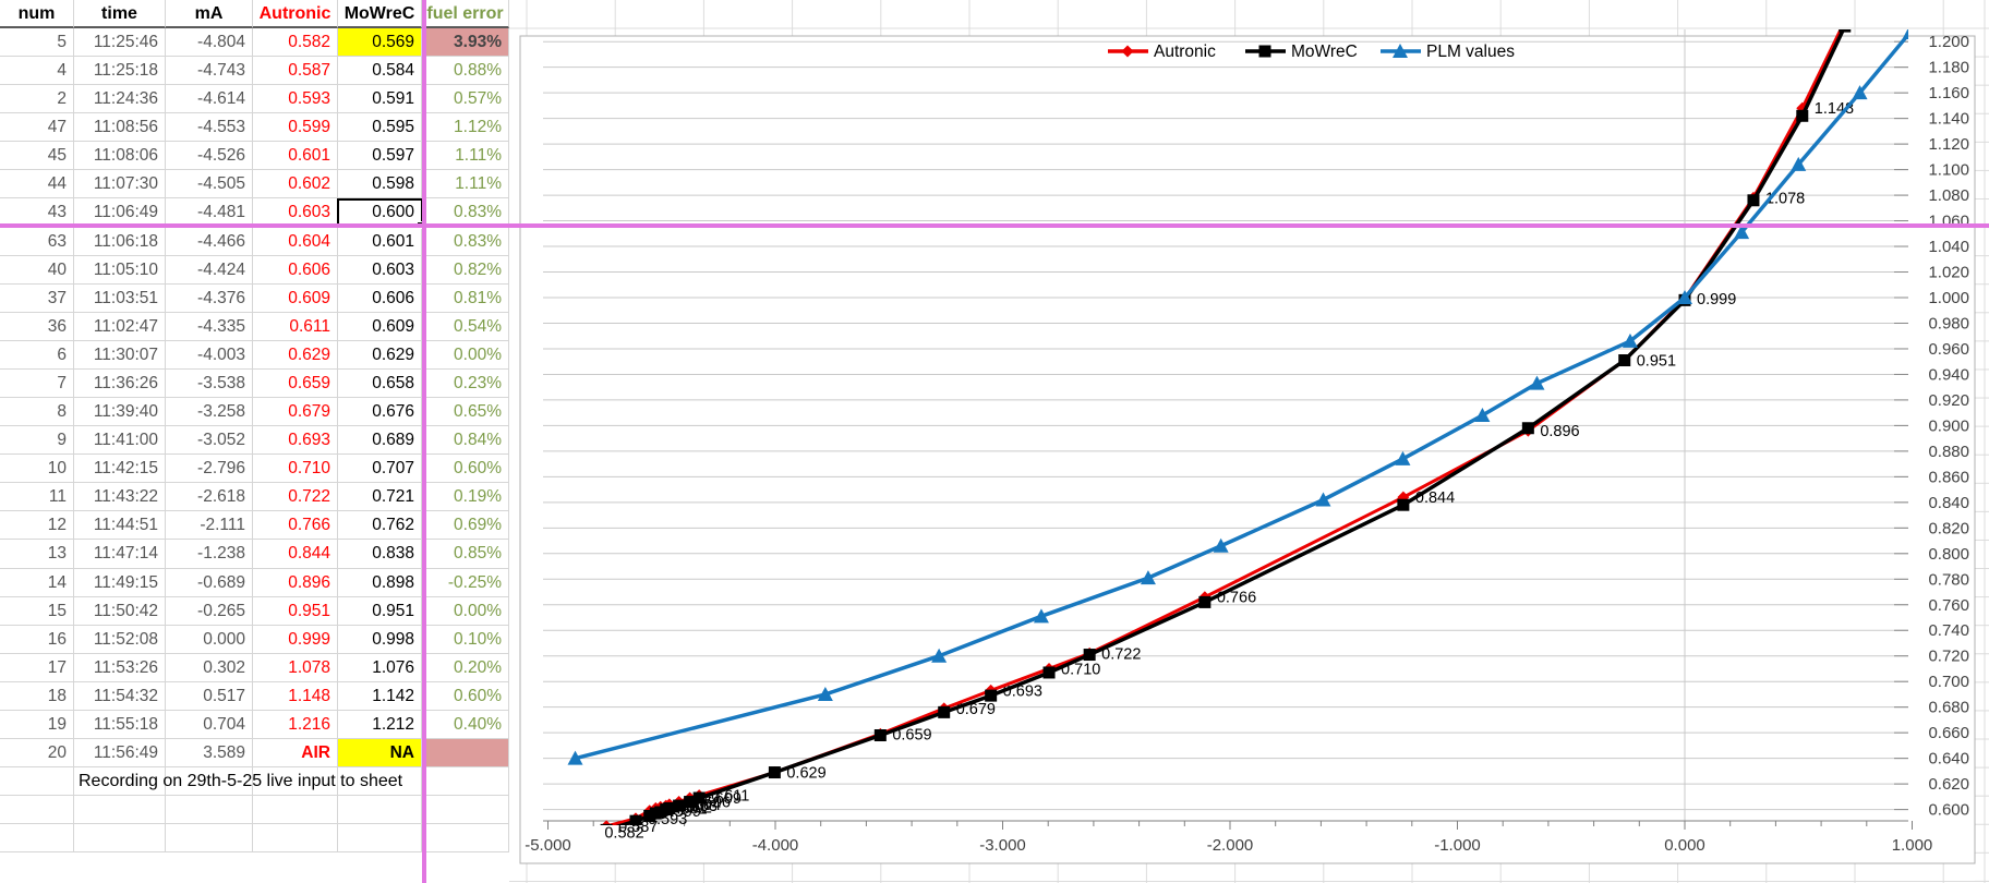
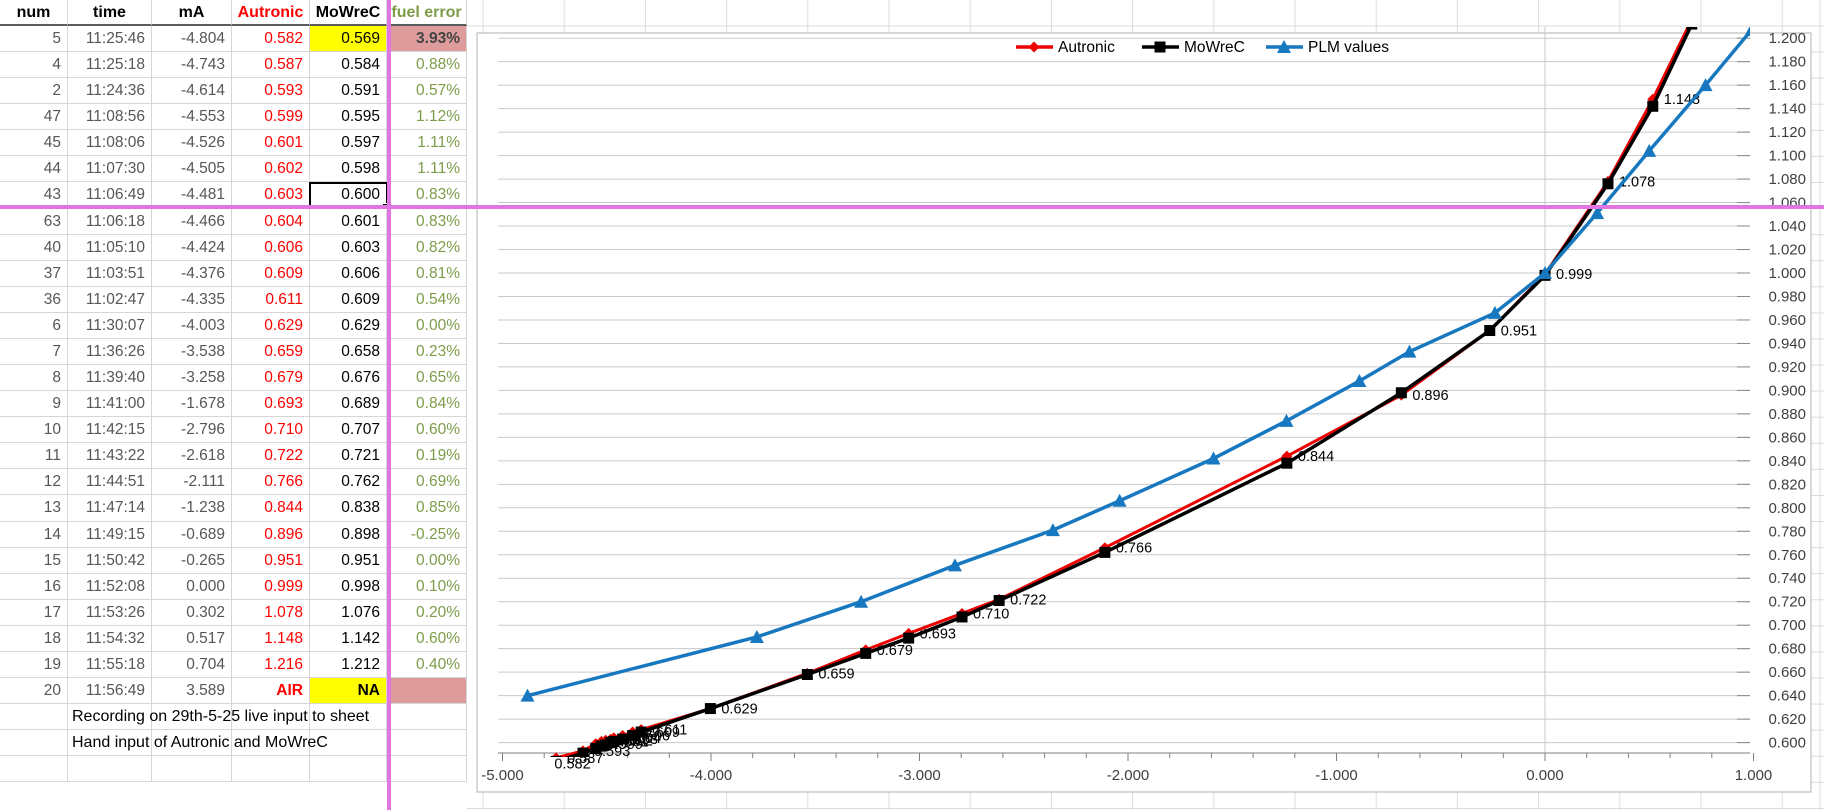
  1.200
  1.180
  1.160
  1.140
  1.120
  1.100
  1.080
  1.060
  1.040
  1.020
  1.000
  0.980
  0.960
  0.940
  0.920
  0.900
  0.880
  0.860
  0.840
  0.820
  0.800
  0.780
  0.760
  0.740
  0.720
  0.700
  0.680
  0.660
  0.640
  0.620
  0.600
  -5.000
  -4.000
  -3.000
  -2.000
  -1.000
  0.000
  1.000
  0.582
  0.587
  .593
  0.609
  0.611
  0.629
  0.659
  0.679
  0.693
  0.710
  0.722
  0.766
  0.844
  0.896
  0.951
  0.999
  .078
  1.148
  Autronic
  MoWreC
  PLM values
  num
  time
  mA
  Autronic
  MoWreC
  fuel error
  5
  11:25:46
  -4.804
  0.582
  0.569
  3.93%
  4
  11:25:18
  -4.743
  0.587
  0.584
  0.88%
  2
  11:24:36
  -4.614
  0.593
  0.591
  0.57%
  47
  11:08:56
  -4.553
  0.599
  0.595
  1.12%
  45
  11:08:06
  -4.526
  0.601
  0.597
  1.11%
  44
  11:07:30
  -4.505
  0.602
  0.598
  1.11%
  43
  11:06:49
  -4.481
  0.603
  0.600
  0.83%
  63
  11:06:18
  -4.466
  0.604
  0.601
  0.83%
  40
  11:05:10
  -4.424
  0.606
  0.603
  0.82%
  37
  11:03:51
  -4.376
  0.609
  0.606
  0.81%
  36
  11:02:47
  -4.335
  0.611
  0.609
  0.54%
  6
  11:30:07
  -4.003
  0.629
  0.629
  0.00%
  7
  11:36:26
  -3.538
  0.659
  0.658
  0.23%
  8
  11:39:40
  -3.258
  0.679
  0.676
  0.65%
  9
  11:41:00
- -3.052
+ -1.678
  0.693
  0.689
  0.84%
  10
  11:42:15
  -2.796
  0.710
  0.707
  0.60%
  11
  11:43:22
  -2.618
  0.722
  0.721
  0.19%
  12
  11:44:51
  -2.111
  0.766
  0.762
  0.69%
  13
  11:47:14
  -1.238
  0.844
  0.838
  0.85%
  14
  11:49:15
  -0.689
  0.896
  0.898
  -0.25%
  15
  11:50:42
  -0.265
  0.951
  0.951
  0.00%
  16
  11:52:08
  0.000
  0.999
  0.998
  0.10%
  17
  11:53:26
  0.302
  1.078
  1.076
  0.20%
  18
  11:54:32
  0.517
  1.148
  1.142
  0.60%
  19
  11:55:18
  0.704
  1.216
  1.212
  0.40%
  20
  11:56:49
  3.589
  AIR
  NA
  Recording on 29th-5-25 live input to sheet
+ Hand input of Autronic and MoWreC
